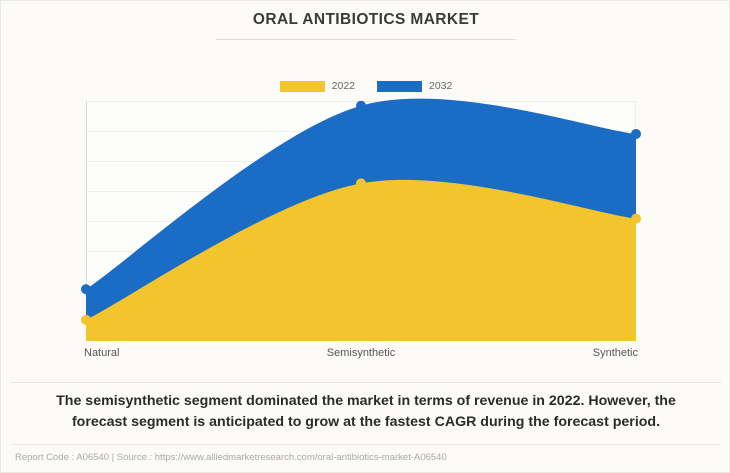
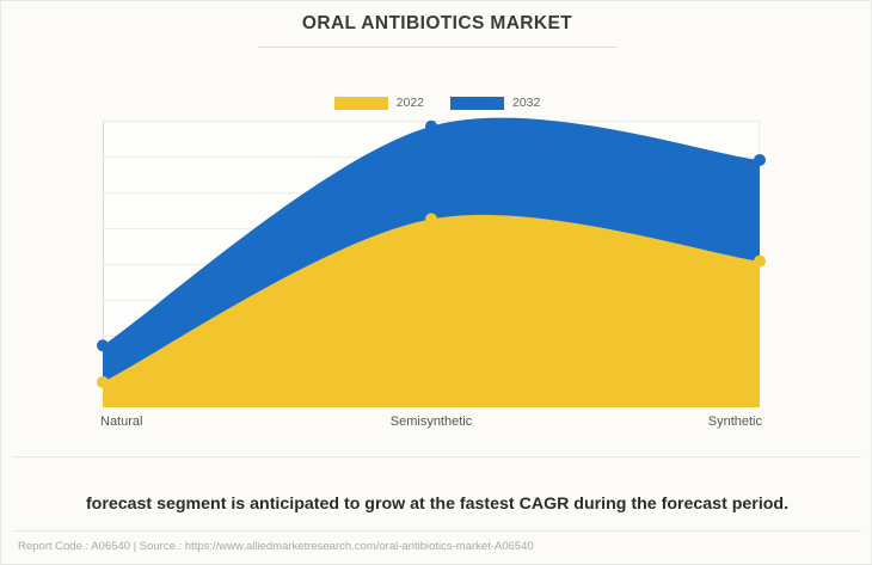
  ORAL ANTIBIOTICS MARKET
  2022
  2032
  Natural
  Semisynthetic
  Synthetic
- The semisynthetic segment dominated the market in terms of revenue in 2022. However, the
  forecast segment is anticipated to grow at the fastest CAGR during the forecast period.
  Report Code : A06540 | Source : https://www.alliedmarketresearch.com/oral-antibiotics-market-A06540
